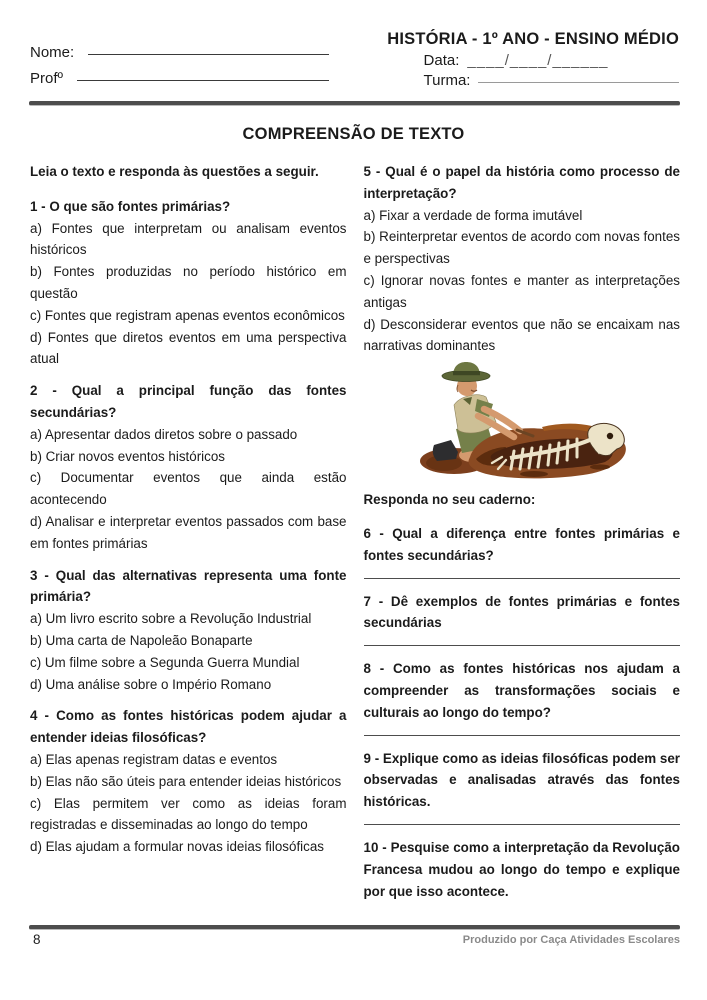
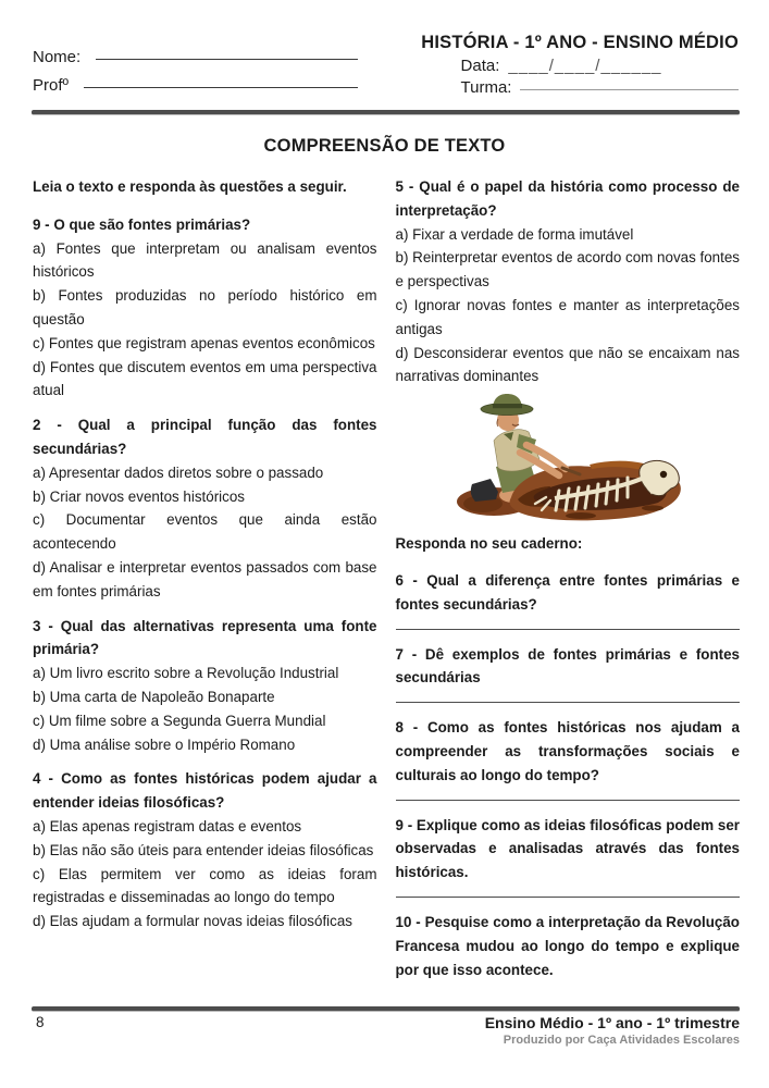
  Nome:
  Profº
  HISTÓRIA - 1º ANO - ENSINO MÉDIO
  Data:
  ____/____/______
  Turma:
  COMPREENSÃO DE TEXTO
  Leia o texto e responda às questões a seguir.
- 1 - O que são fontes primárias?
+ 9 - O que são fontes primárias?
  a) Fontes que interpretam ou analisam eventos históricos
  b) Fontes produzidas no período histórico em questão
  c) Fontes que registram apenas eventos econômicos
- d) Fontes que diretos eventos em uma perspectiva atual
+ d) Fontes que discutem eventos em uma perspectiva atual
  2 - Qual a principal função das fontes secundárias?
  a) Apresentar dados diretos sobre o passado
  b) Criar novos eventos históricos
  c) Documentar eventos que ainda estão acontecendo
  d) Analisar e interpretar eventos passados com base em fontes primárias
  3 - Qual das alternativas representa uma fonte primária?
  a) Um livro escrito sobre a Revolução Industrial
  b) Uma carta de Napoleão Bonaparte
  c) Um filme sobre a Segunda Guerra Mundial
  d) Uma análise sobre o Império Romano
  4 - Como as fontes históricas podem ajudar a entender ideias filosóficas?
  a) Elas apenas registram datas e eventos
- b) Elas não são úteis para entender ideias históricos
+ b) Elas não são úteis para entender ideias filosóficas
  c) Elas permitem ver como as ideias foram registradas e disseminadas ao longo do tempo
  d) Elas ajudam a formular novas ideias filosóficas
  5 - Qual é o papel da história como processo de interpretação?
  a) Fixar a verdade de forma imutável
  b) Reinterpretar eventos de acordo com novas fontes e perspectivas
  c) Ignorar novas fontes e manter as interpretações antigas
  d) Desconsiderar eventos que não se encaixam nas narrativas dominantes
  Responda no seu caderno:
  6 - Qual a diferença entre fontes primárias e fontes secundárias?
  7 - Dê exemplos de fontes primárias e fontes secundárias
  8 - Como as fontes históricas nos ajudam a compreender as transformações sociais e culturais ao longo do tempo?
  9 - Explique como as ideias filosóficas podem ser observadas e analisadas através das fontes históricas.
  10 - Pesquise como a interpretação da Revolução Francesa mudou ao longo do tempo e explique por que isso acontece.
  8
+ Ensino Médio - 1º ano - 1º trimestre
  Produzido por Caça Atividades Escolares
